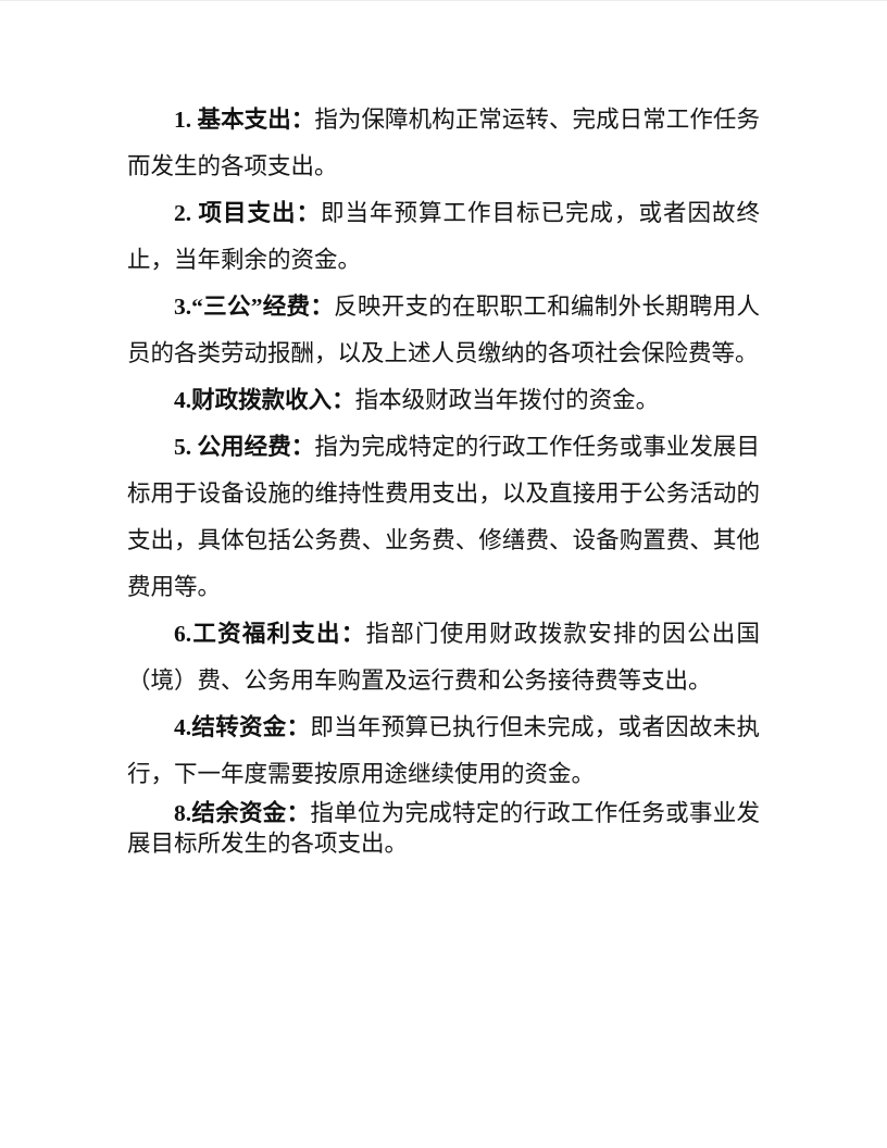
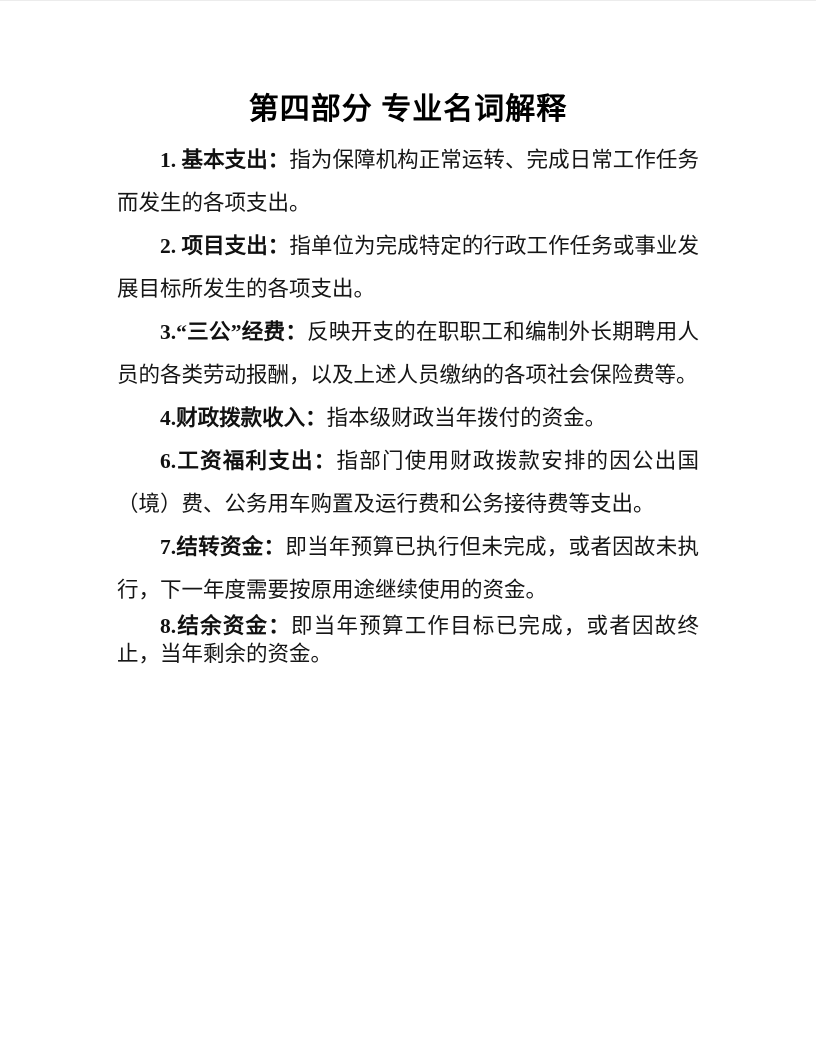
+ 第四部分 专业名词解释
  1. 基本支出：指为保障机构正常运转、完成日常工作任务而发生的各项支出。
- 2. 项目支出：即当年预算工作目标已完成，或者因故终止，当年剩余的资金。
+ 2. 项目支出：指单位为完成特定的行政工作任务或事业发展目标所发生的各项支出。
  3.“三公”经费：反映开支的在职职工和编制外长期聘用人员的各类劳动报酬，以及上述人员缴纳的各项社会保险费等。
  4.财政拨款收入：指本级财政当年拨付的资金。
- 5. 公用经费：指为完成特定的行政工作任务或事业发展目标用于设备设施的维持性费用支出，以及直接用于公务活动的支出，具体包括公务费、业务费、修缮费、设备购置费、其他费用等。
  6.工资福利支出：指部门使用财政拨款安排的因公出国（境）费、公务用车购置及运行费和公务接待费等支出。
- 4.结转资金：即当年预算已执行但未完成，或者因故未执行，下一年度需要按原用途继续使用的资金。
+ 7.结转资金：即当年预算已执行但未完成，或者因故未执行，下一年度需要按原用途继续使用的资金。
- 8.结余资金：指单位为完成特定的行政工作任务或事业发展目标所发生的各项支出。
+ 8.结余资金：即当年预算工作目标已完成，或者因故终止，当年剩余的资金。
